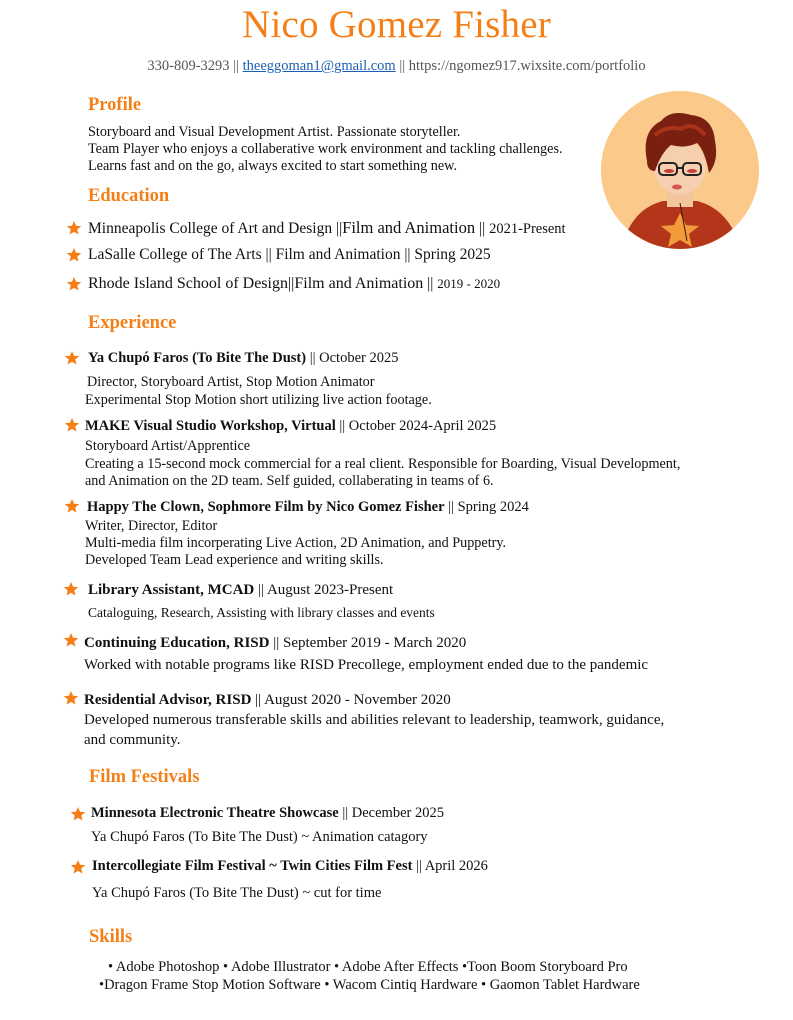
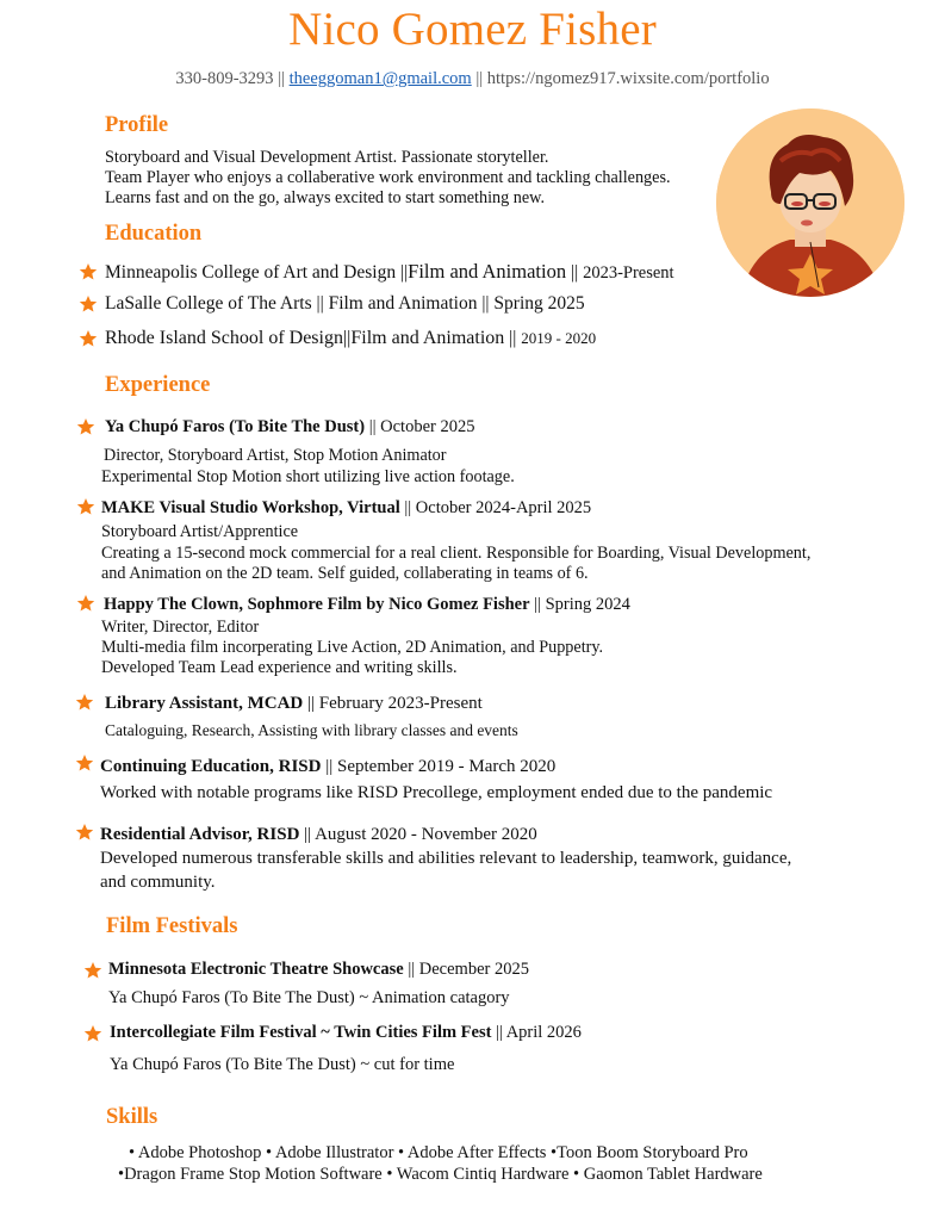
  Nico Gomez Fisher
  330-809-3293 || theeggoman1@gmail.com || https://ngomez917.wixsite.com/portfolio
  Profile
  Storyboard and Visual Development Artist. Passionate storyteller.
  Team Player who enjoys a collaberative work environment and tackling challenges.
  Learns fast and on the go, always excited to start something new.
  Education
- Minneapolis College of Art and Design ||Film and Animation || 2021-Present
+ Minneapolis College of Art and Design ||Film and Animation || 2023-Present
  LaSalle College of The Arts || Film and Animation || Spring 2025
  Rhode Island School of Design||Film and Animation || 2019 - 2020
  Experience
  Ya Chupó Faros (To Bite The Dust) || October 2025
  Director, Storyboard Artist, Stop Motion Animator
  Experimental Stop Motion short utilizing live action footage.
  MAKE Visual Studio Workshop, Virtual || October 2024-April 2025
  Storyboard Artist/Apprentice
  Creating a 15-second mock commercial for a real client. Responsible for Boarding, Visual Development,
  and Animation on the 2D team. Self guided, collaberating in teams of 6.
  Happy The Clown, Sophmore Film by Nico Gomez Fisher || Spring 2024
  Writer, Director, Editor
  Multi-media film incorperating Live Action, 2D Animation, and Puppetry.
  Developed Team Lead experience and writing skills.
- Library Assistant, MCAD || August 2023-Present
+ Library Assistant, MCAD || February 2023-Present
  Cataloguing, Research, Assisting with library classes and events
  Continuing Education, RISD || September 2019 - March 2020
  Worked with notable programs like RISD Precollege, employment ended due to the pandemic
  Residential Advisor, RISD || August 2020 - November 2020
  Developed numerous transferable skills and abilities relevant to leadership, teamwork, guidance,
  and community.
  Film Festivals
  Minnesota Electronic Theatre Showcase || December 2025
  Ya Chupó Faros (To Bite The Dust) ~ Animation catagory
  Intercollegiate Film Festival ~ Twin Cities Film Fest || April 2026
  Ya Chupó Faros (To Bite The Dust) ~ cut for time
  Skills
  • Adobe Photoshop • Adobe Illustrator • Adobe After Effects •Toon Boom Storyboard Pro
  •Dragon Frame Stop Motion Software • Wacom Cintiq Hardware • Gaomon Tablet Hardware
